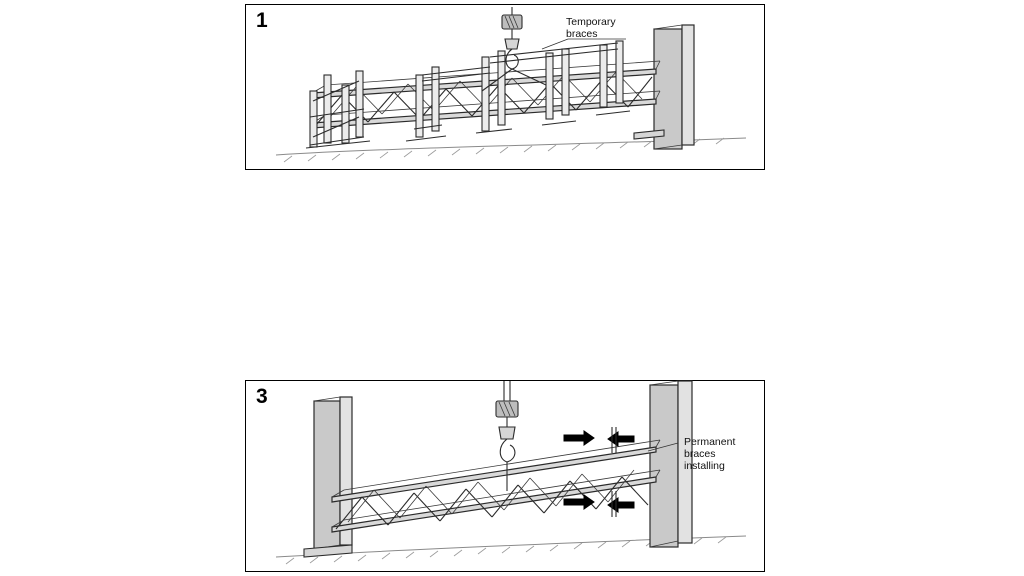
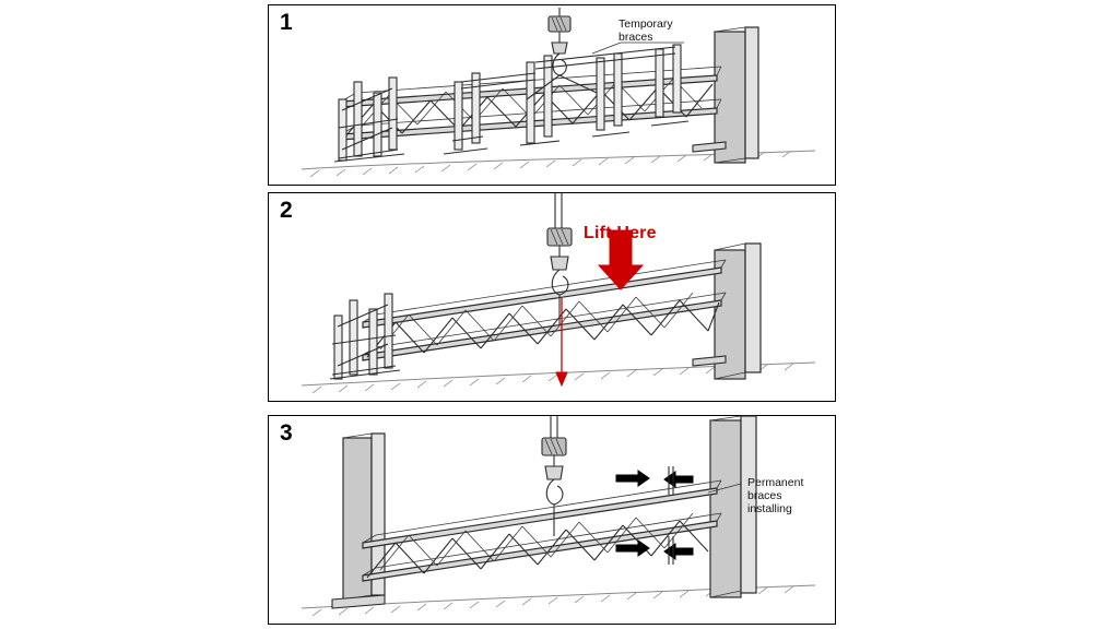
  1
  Temporary
  braces
+ 2
+ Lift Here
  3
  Permanent
  braces
  installing
